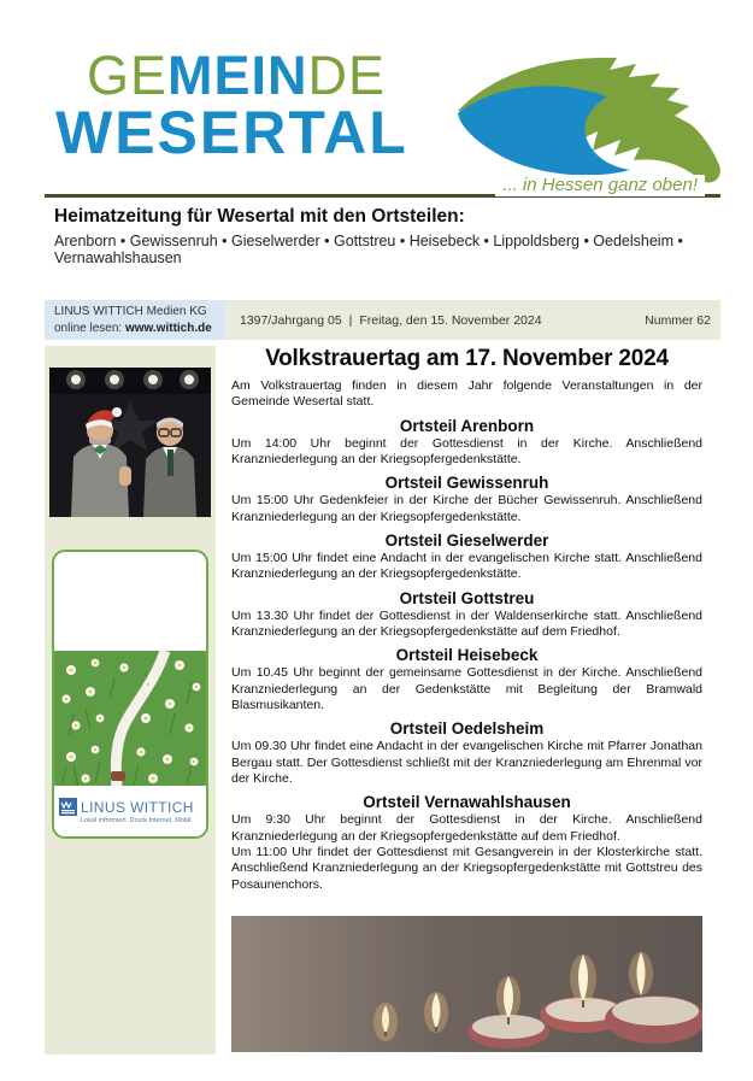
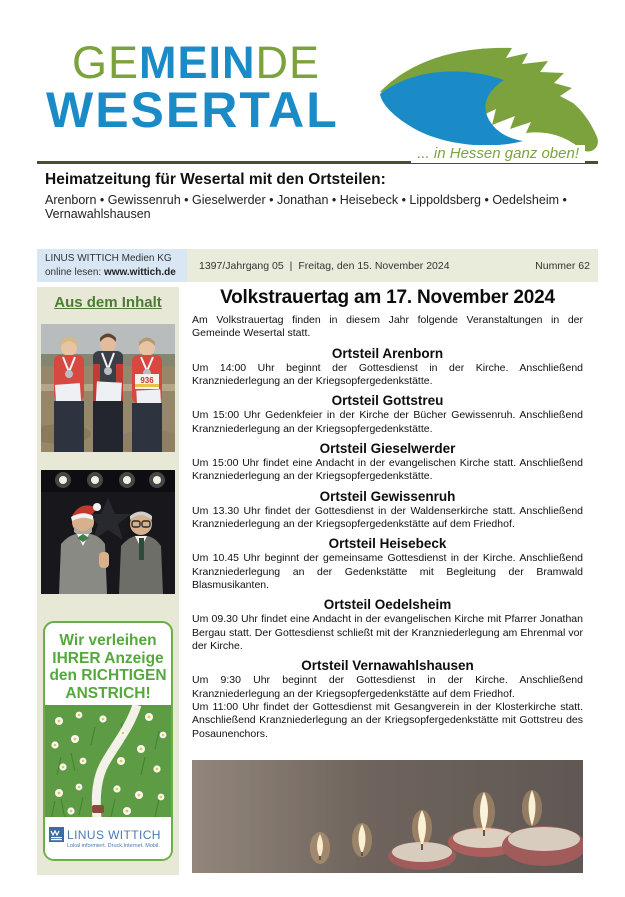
  GEMEINDE
  WESERTAL
  ... in Hessen ganz oben!
  Heimatzeitung für Wesertal mit den Ortsteilen:
- Arenborn • Gewissenruh • Gieselwerder • Gottstreu • Heisebeck • Lippoldsberg • Oedelsheim • Vernawahlshausen
+ Arenborn • Gewissenruh • Gieselwerder • Jonathan • Heisebeck • Lippoldsberg • Oedelsheim • Vernawahlshausen
  LINUS WITTICH Medien KG
  online lesen: www.wittich.de
  1397/Jahrgang 05
  |
  Freitag, den 15. November 2024
  Nummer 62
+ Aus dem Inhalt
+ 936
+ Wir verleihen
+ IHRER Anzeige
+ den RICHTIGEN
+ ANSTRICH!
  LINUS WITTICH
  Volkstrauertag am 17. November 2024
  Am Volkstrauertag finden in diesem Jahr folgende Veranstaltungen in der Gemeinde Wesertal statt.
  Ortsteil Arenborn
  Um 14:00 Uhr beginnt der Gottesdienst in der Kirche. Anschließend Kranzniederlegung an der Kriegsopfergedenkstätte.
- Ortsteil Gewissenruh
+ Ortsteil Gottstreu
  Um 15:00 Uhr Gedenkfeier in der Kirche der Bücher Gewissenruh. Anschließend Kranzniederlegung an der Kriegsopfergedenkstätte.
  Ortsteil Gieselwerder
  Um 15:00 Uhr findet eine Andacht in der evangelischen Kirche statt. Anschließend Kranzniederlegung an der Kriegsopfergedenkstätte.
- Ortsteil Gottstreu
+ Ortsteil Gewissenruh
  Um 13.30 Uhr findet der Gottesdienst in der Waldenserkirche statt. Anschließend Kranzniederlegung an der Kriegsopfergedenkstätte auf dem Friedhof.
  Ortsteil Heisebeck
  Um 10.45 Uhr beginnt der gemeinsame Gottesdienst in der Kirche. Anschließend Kranzniederlegung an der Gedenkstätte mit Begleitung der Bramwald Blasmusikanten.
  Ortsteil Oedelsheim
  Um 09.30 Uhr findet eine Andacht in der evangelischen Kirche mit Pfarrer Jonathan Bergau statt. Der Gottesdienst schließt mit der Kranzniederlegung am Ehrenmal vor der Kirche.
  Ortsteil Vernawahlshausen
  Um 9:30 Uhr beginnt der Gottesdienst in der Kirche. Anschließend Kranzniederlegung an der Kriegsopfergedenkstätte auf dem Friedhof.
  Um 11:00 Uhr findet der Gottesdienst mit Gesangverein in der Klosterkirche statt. Anschließend Kranzniederlegung an der Kriegsopfergedenkstätte mit Gottstreu des Posaunenchors.
